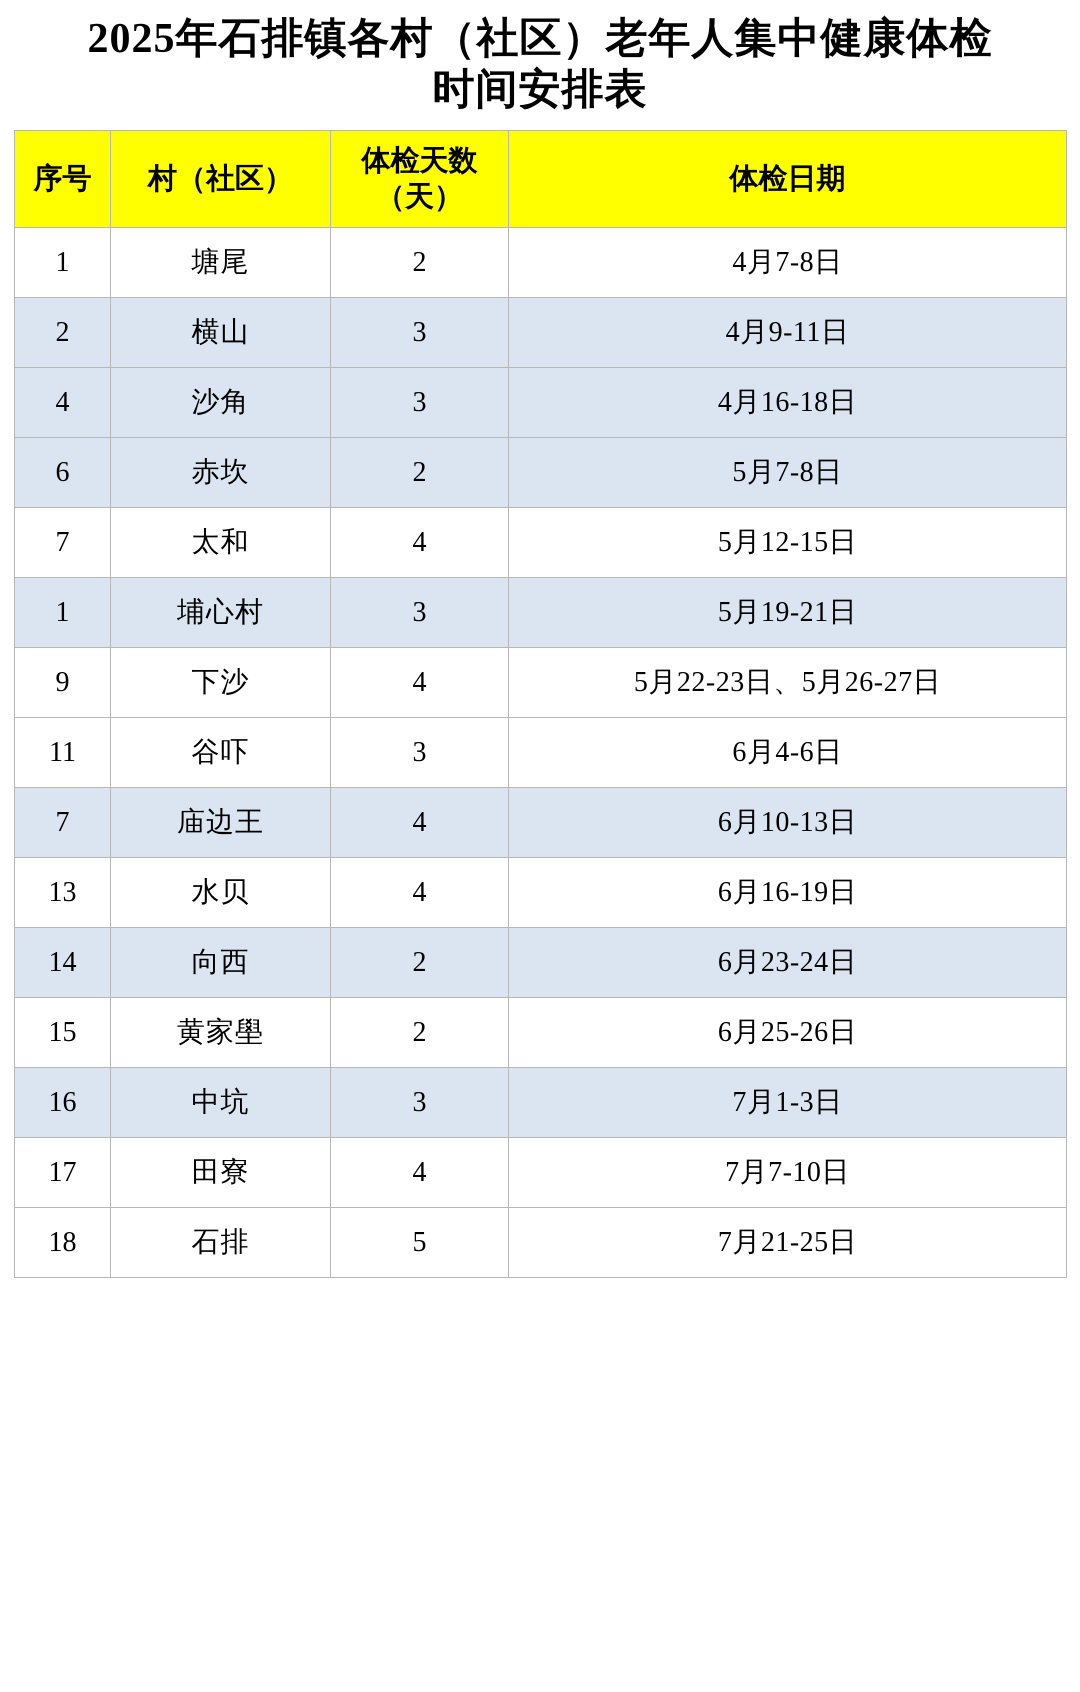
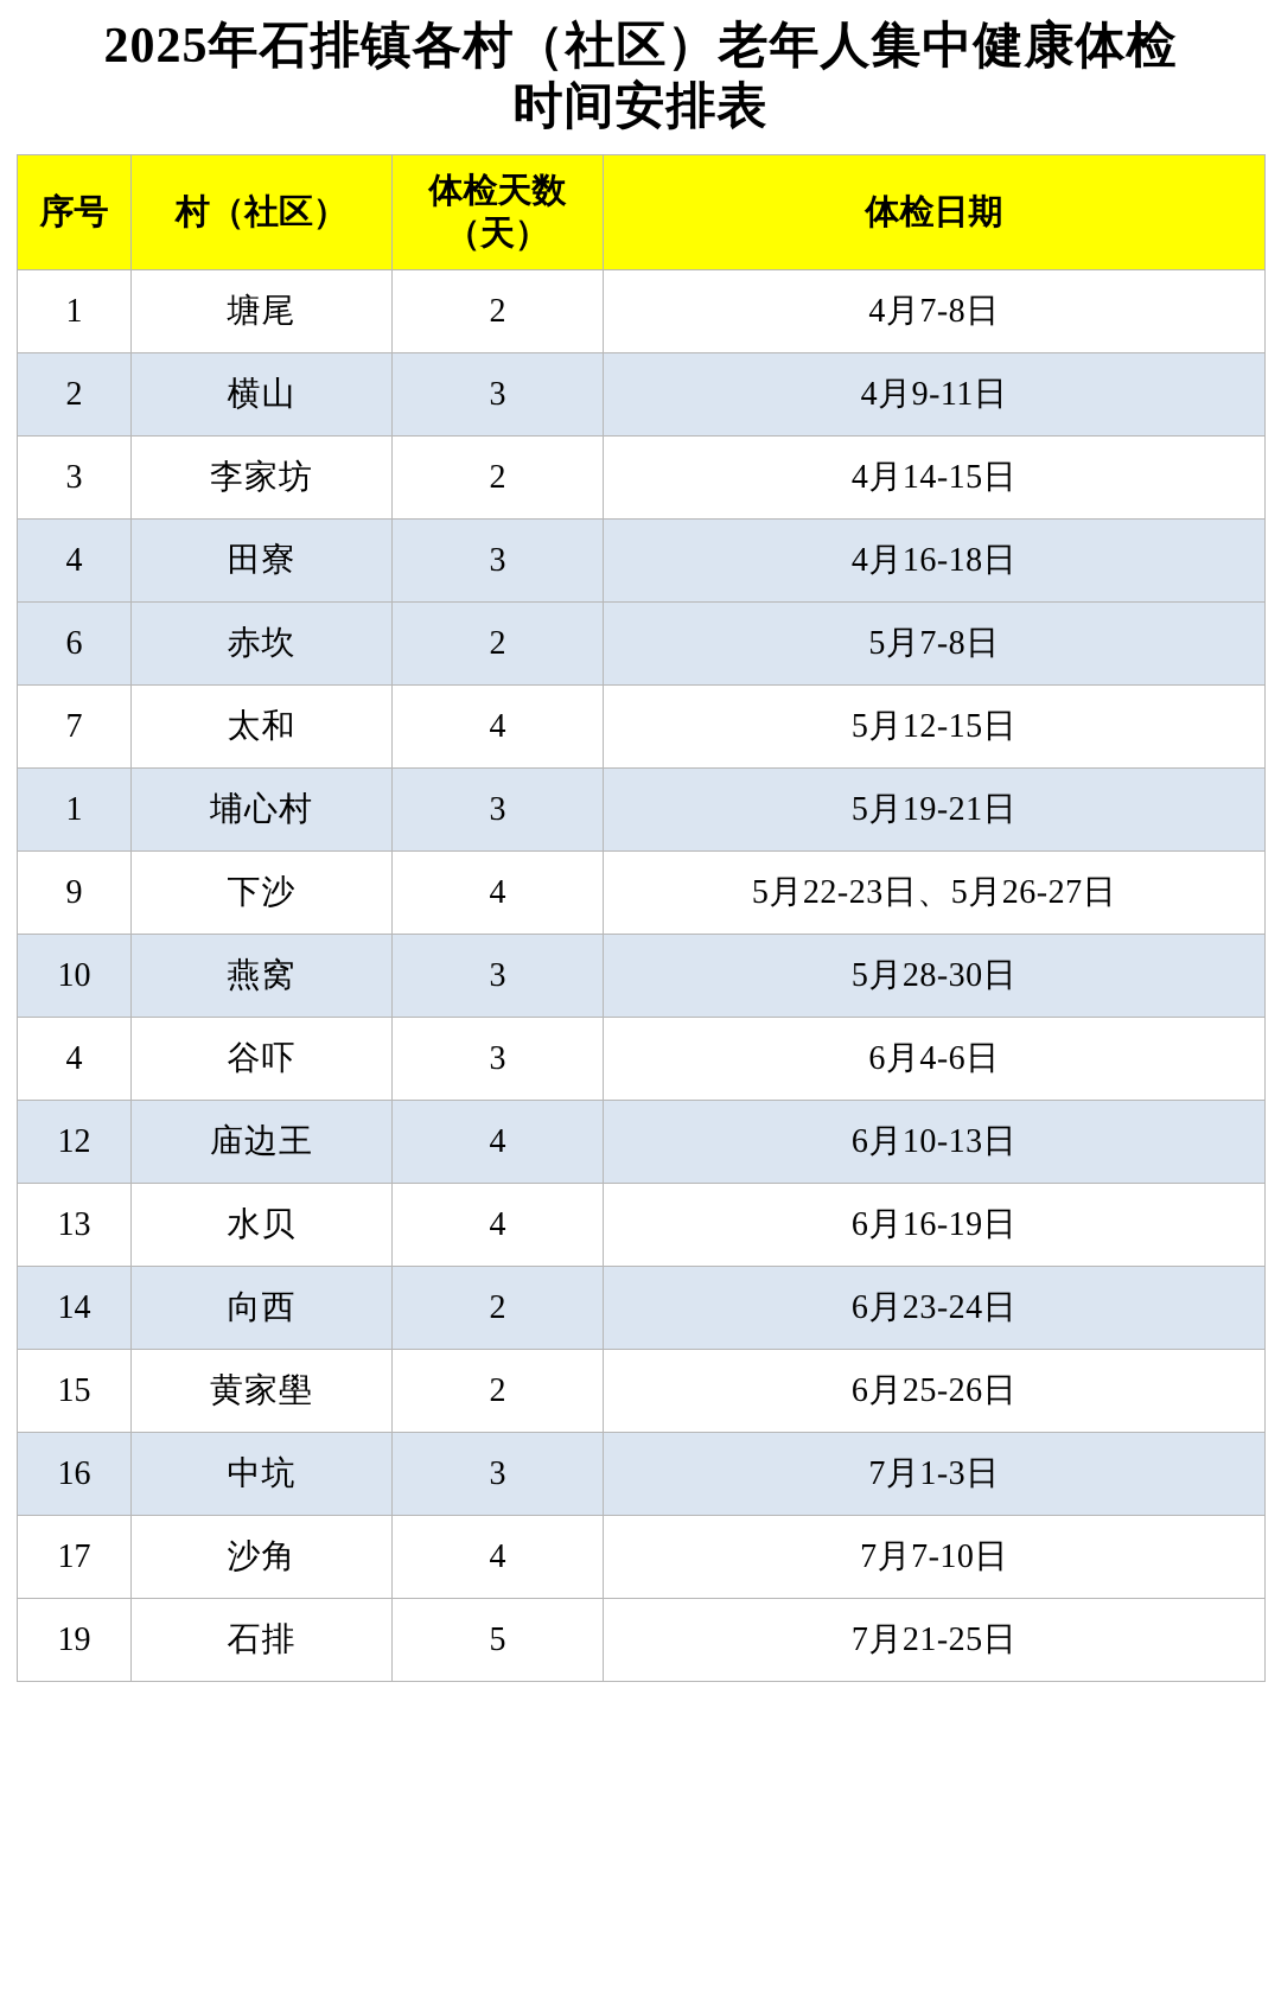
  2025年石排镇各村（社区）老年人集中健康体检
  时间安排表
  序号	村（社区）	体检天数 （天）	体检日期
  1	塘尾	2	4月7-8日
  2	横山	3	4月9-11日
+ 3	李家坊	2	4月14-15日
- 4	沙角	3	4月16-18日
+ 4	田寮	3	4月16-18日
  6	赤坎	2	5月7-8日
  7	太和	4	5月12-15日
  1	埔心村	3	5月19-21日
  9	下沙	4	5月22-23日、5月26-27日
+ 10	燕窝	3	5月28-30日
- 11	谷吓	3	6月4-6日
+ 4	谷吓	3	6月4-6日
- 7	庙边王	4	6月10-13日
+ 12	庙边王	4	6月10-13日
  13	水贝	4	6月16-19日
  14	向西	2	6月23-24日
  15	黄家壆	2	6月25-26日
  16	中坑	3	7月1-3日
- 17	田寮	4	7月7-10日
+ 17	沙角	4	7月7-10日
- 18	石排	5	7月21-25日
+ 19	石排	5	7月21-25日
